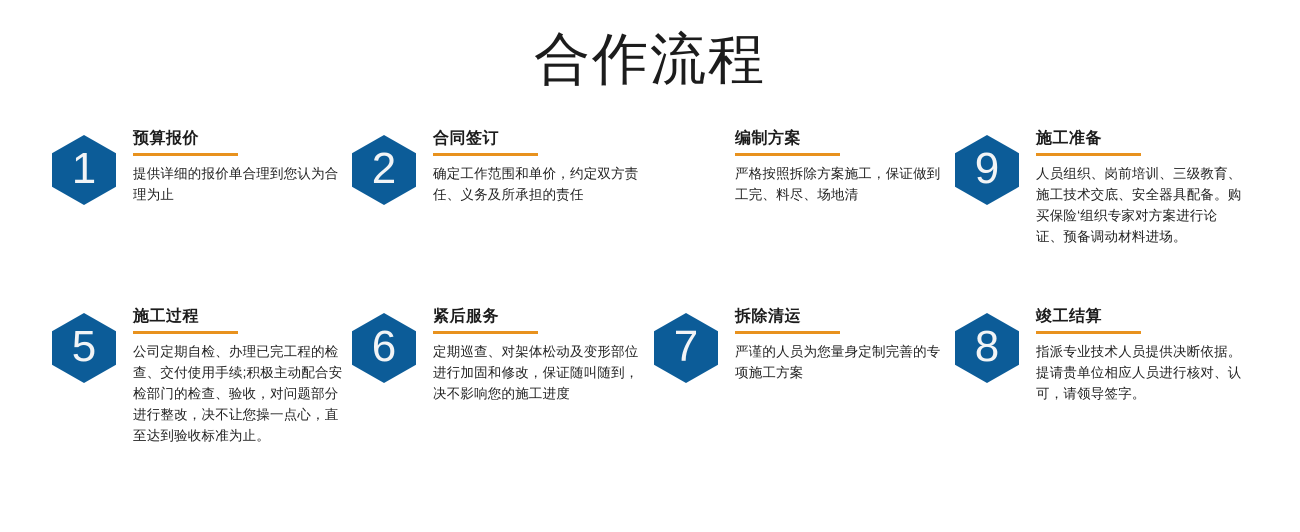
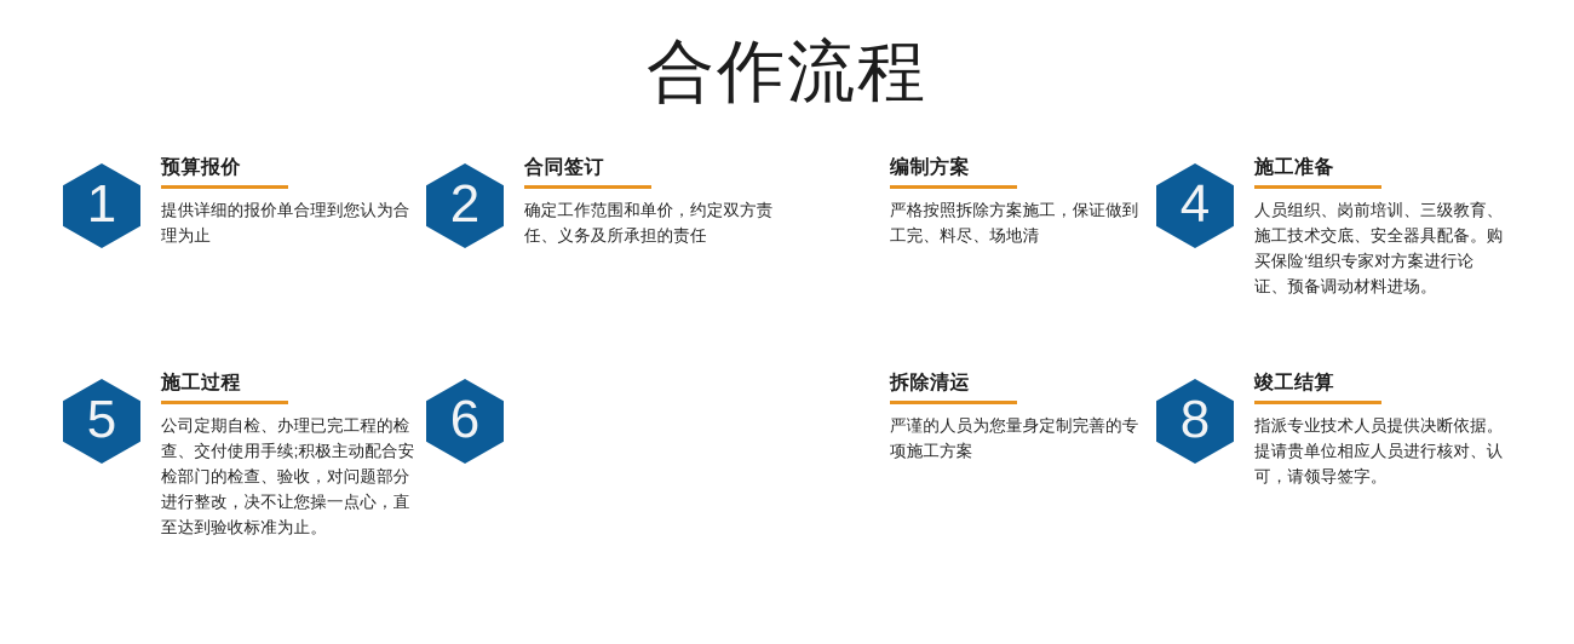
  合作流程
  1
  预算报价
  提供详细的报价单合理到您认为合理为止
  2
  合同签订
  确定工作范围和单价，约定双方责任、义务及所承担的责任
  编制方案
  严格按照拆除方案施工，保证做到工完、料尽、场地清
- 9
+ 4
  施工准备
  人员组织、岗前培训、三级教育、施工技术交底、安全器具配备。购买保险‘组织专家对方案进行论证、预备调动材料进场。
  5
  施工过程
  公司定期自检、办理已完工程的检查、交付使用手续;积极主动配合安检部门的检查、验收，对问题部分进行整改，决不让您操一点心，直至达到验收标准为止。
  6
- 紧后服务
- 定期巡查、对架体松动及变形部位进行加固和修改，保证随叫随到，决不影响您的施工进度
- 7
  拆除清运
  严谨的人员为您量身定制完善的专项施工方案
  8
  竣工结算
  指派专业技术人员提供决断依据。提请贵单位相应人员进行核对、认可，请领导签字。
